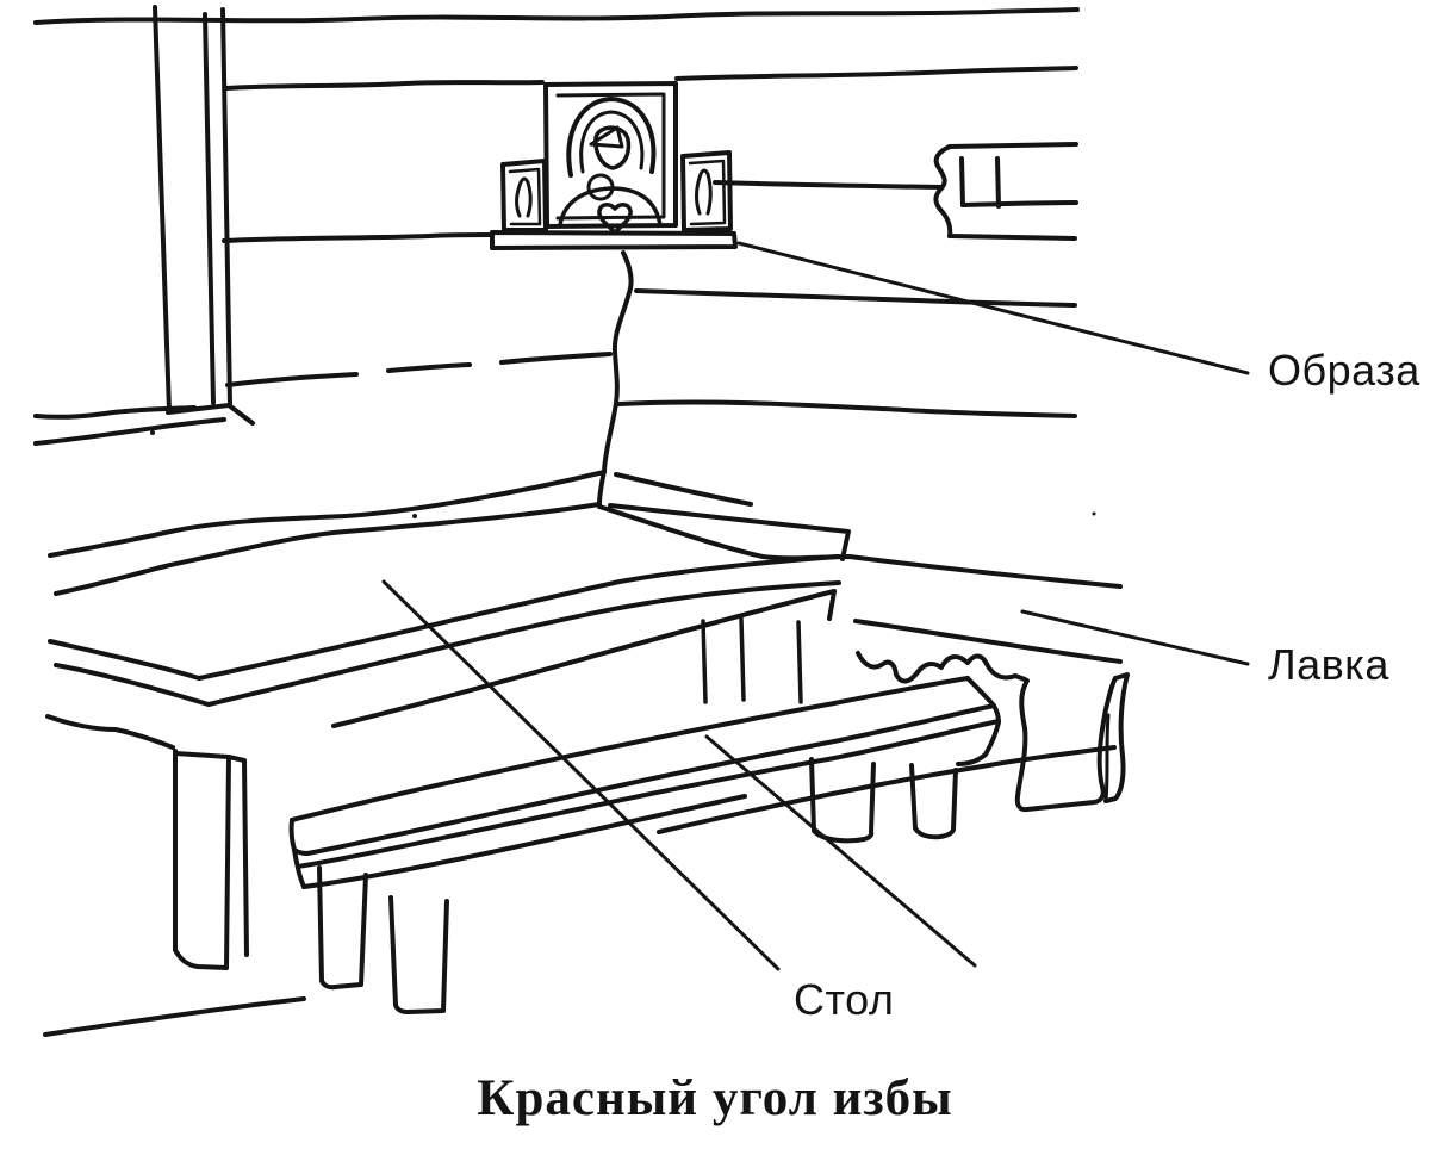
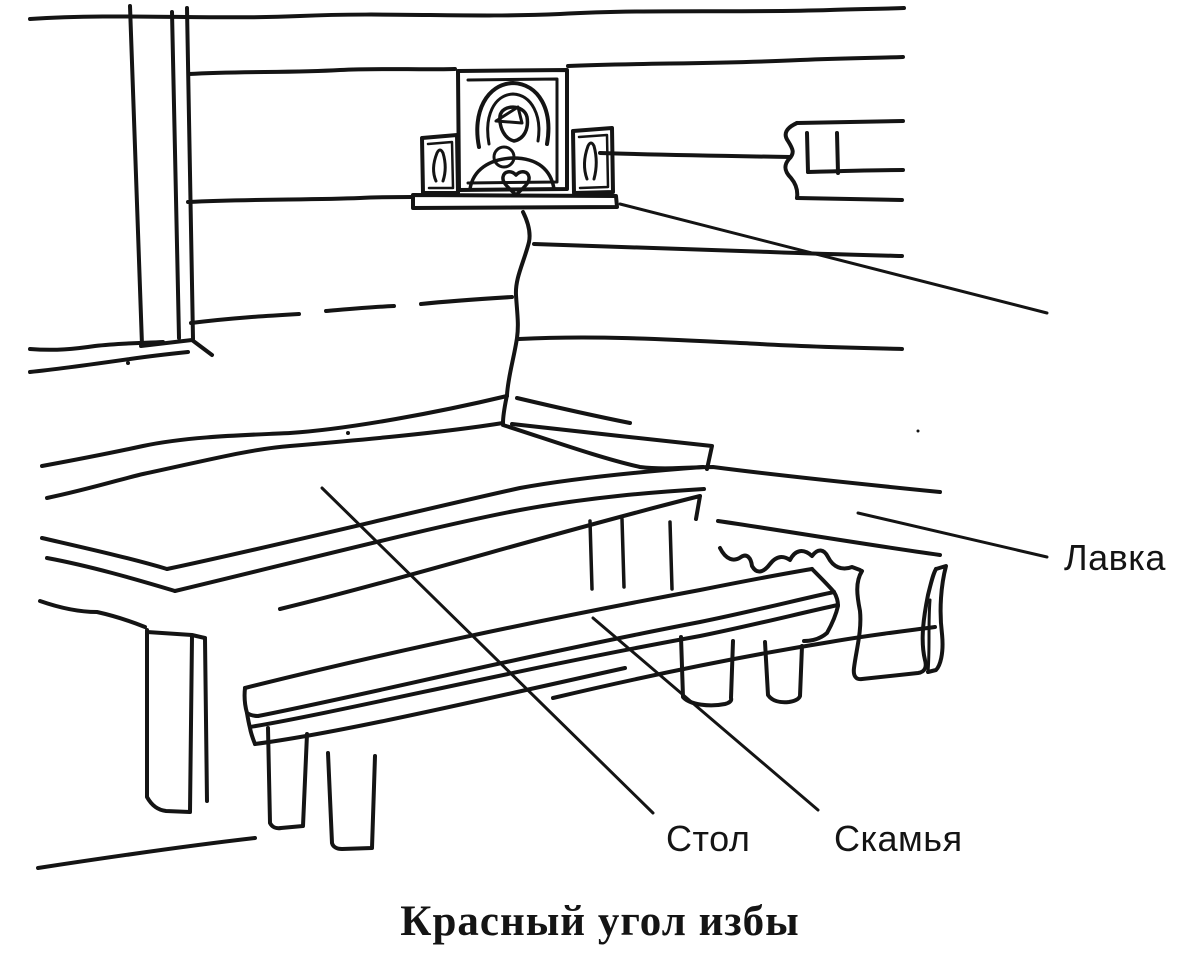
- Образа
  Лавка
  Стол
+ Скамья
  Красный угол избы
